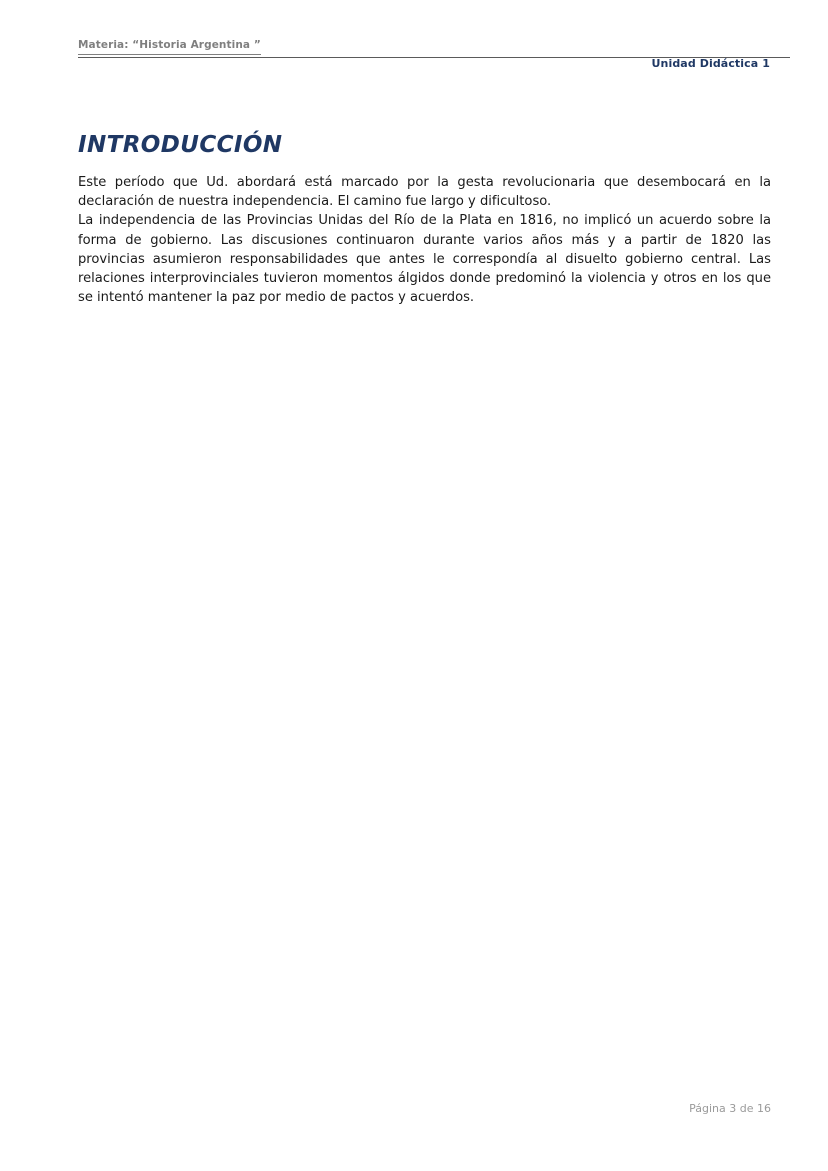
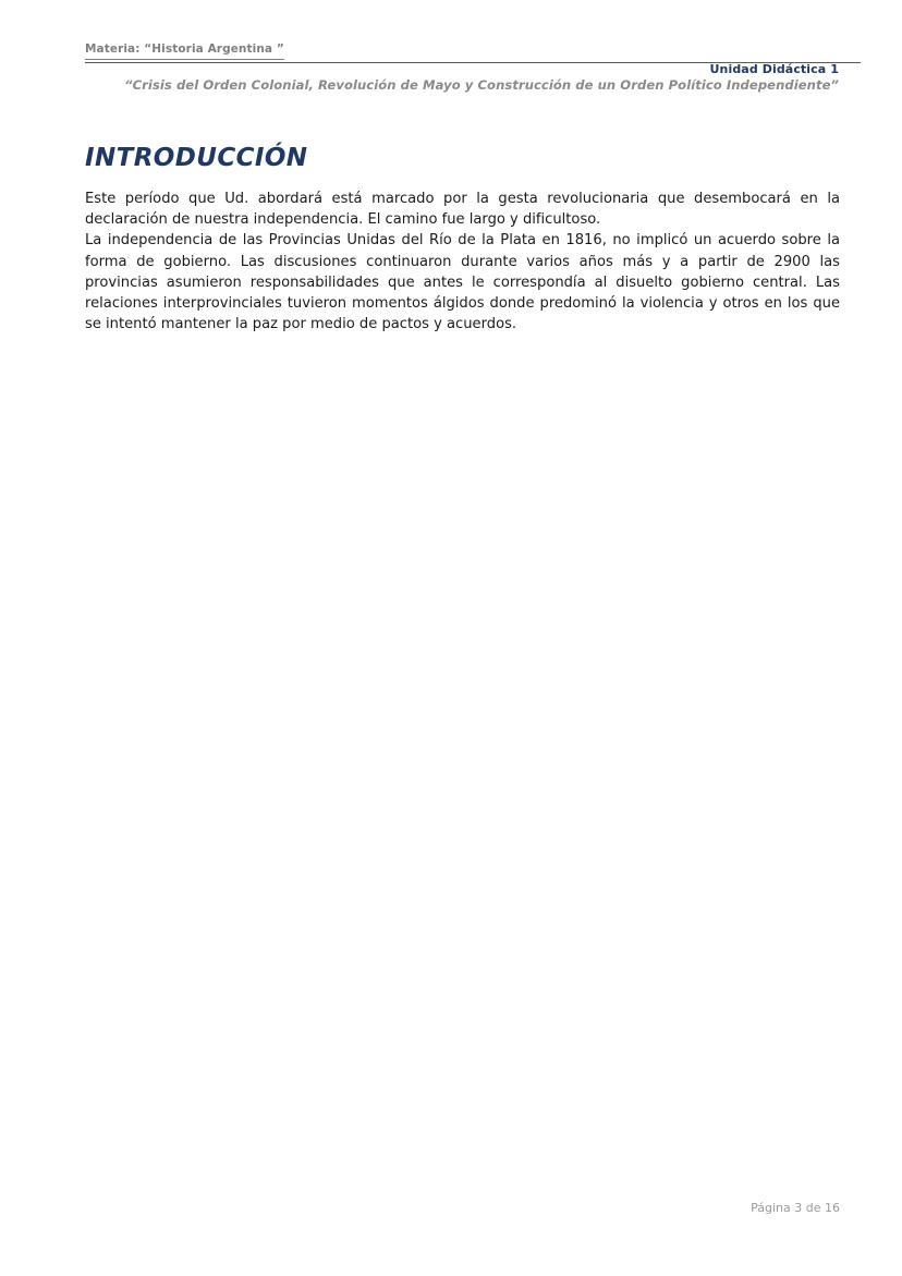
  Materia: “Historia Argentina ”
  Unidad Didáctica 1
+ “Crisis del Orden Colonial, Revolución de Mayo y Construcción de un Orden Político Independiente”
  INTRODUCCIÓN
  Este período que Ud. abordará está marcado por la gesta revolucionaria que desembocará en la declaración de nuestra independencia. El camino fue largo y dificultoso.
- La independencia de las Provincias Unidas del Río de la Plata en 1816, no implicó un acuerdo sobre la forma de gobierno. Las discusiones continuaron durante varios años más y a partir de 1820 las provincias asumieron responsabilidades que antes le correspondía al disuelto gobierno central. Las relaciones interprovinciales tuvieron momentos álgidos donde predominó la violencia y otros en los que se intentó mantener la paz por medio de pactos y acuerdos.
+ La independencia de las Provincias Unidas del Río de la Plata en 1816, no implicó un acuerdo sobre la forma de gobierno. Las discusiones continuaron durante varios años más y a partir de 2900 las provincias asumieron responsabilidades que antes le correspondía al disuelto gobierno central. Las relaciones interprovinciales tuvieron momentos álgidos donde predominó la violencia y otros en los que se intentó mantener la paz por medio de pactos y acuerdos.
  Página 3 de 16
